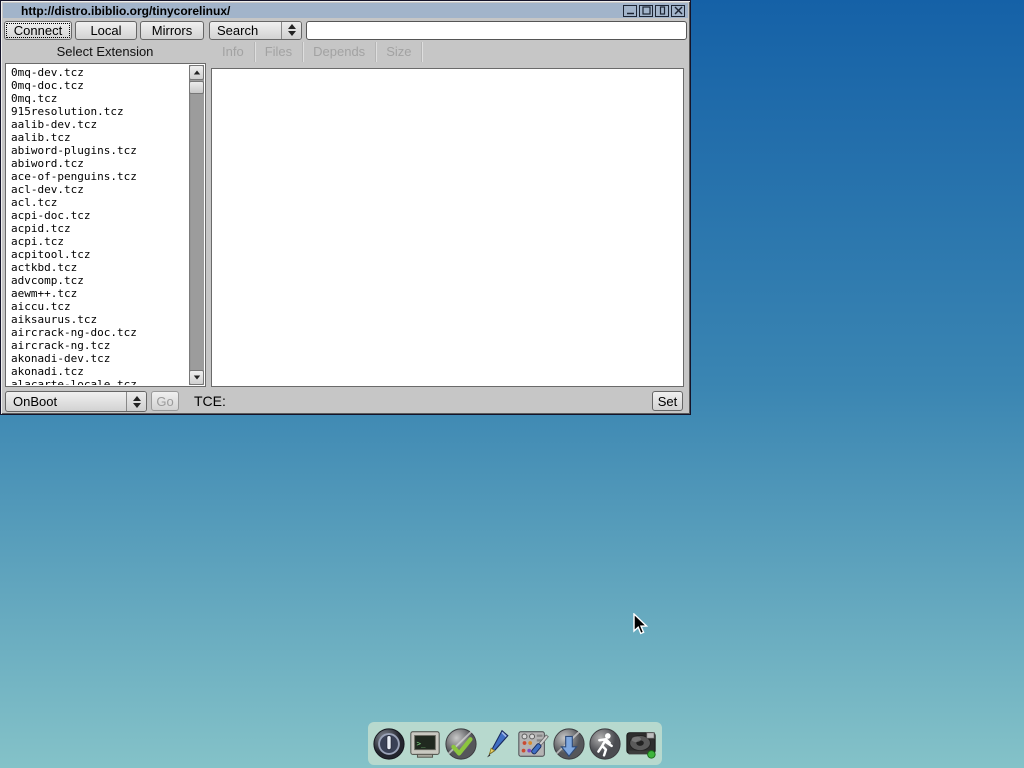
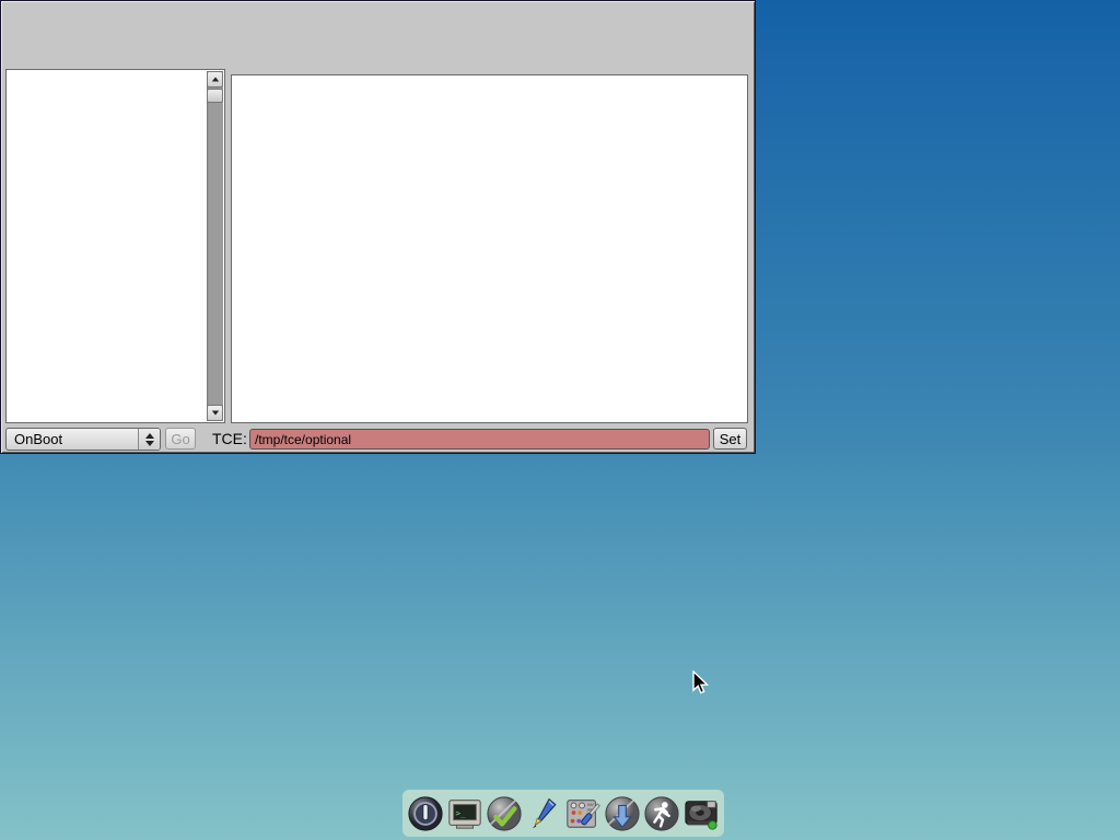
- http://distro.ibiblio.org/tinycorelinux/
- Connect
- Local
- Mirrors
- Search
- Select Extension
- Info
- Files
- Depends
- Size
- 0mq-dev.tcz
- 0mq-doc.tcz
- 0mq.tcz
- 915resolution.tcz
- aalib-dev.tcz
- aalib.tcz
- abiword-plugins.tcz
- abiword.tcz
- ace-of-penguins.tcz
- acl-dev.tcz
- acl.tcz
- acpi-doc.tcz
- acpid.tcz
- acpi.tcz
- acpitool.tcz
- actkbd.tcz
- advcomp.tcz
- aewm++.tcz
- aiccu.tcz
- aiksaurus.tcz
- aircrack-ng-doc.tcz
- aircrack-ng.tcz
- akonadi-dev.tcz
- akonadi.tcz
- alacarte-locale.tcz
  OnBoot
  Go
  TCE:
+ /tmp/tce/optional
  Set
  >_
